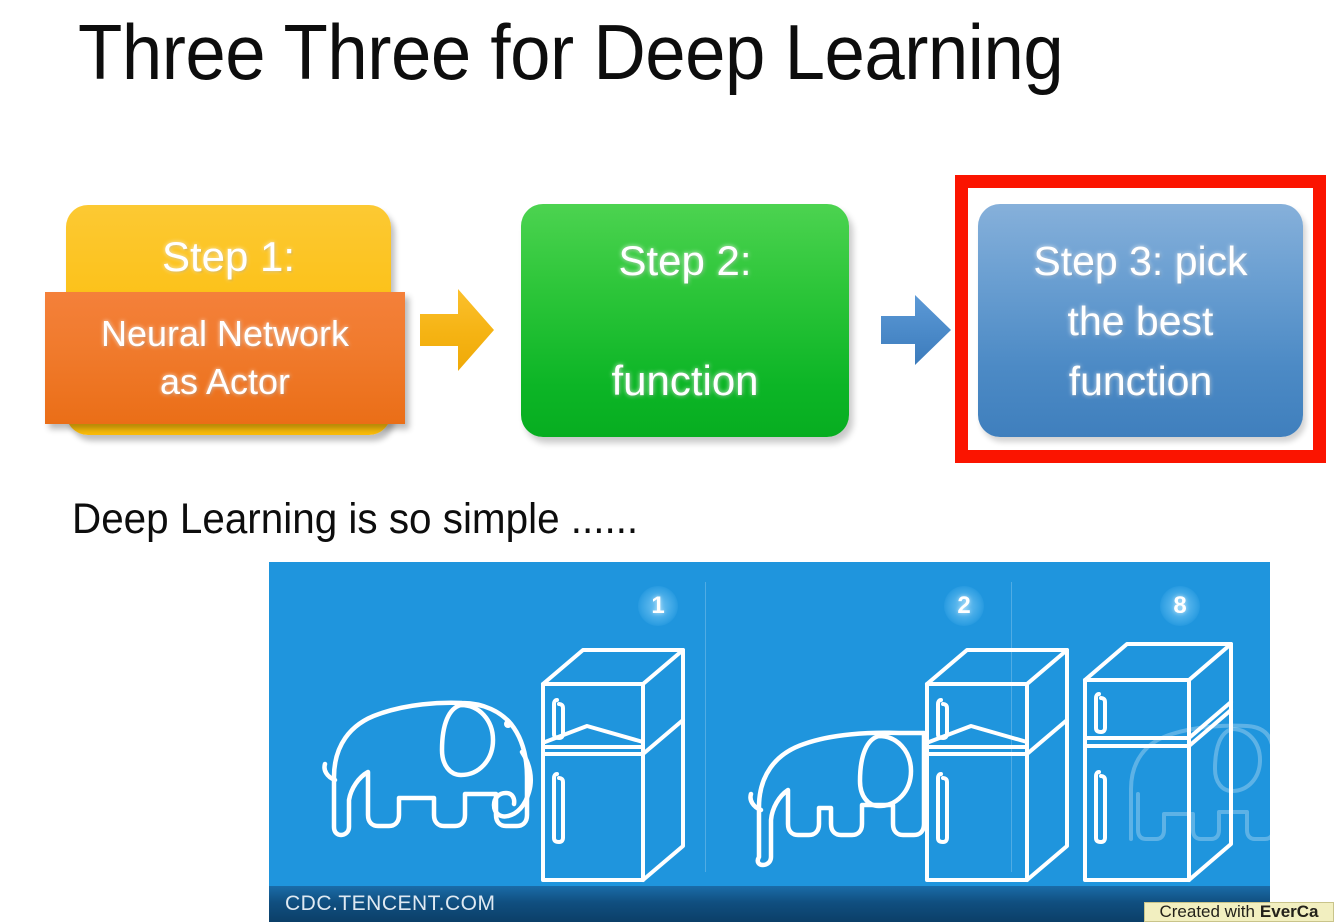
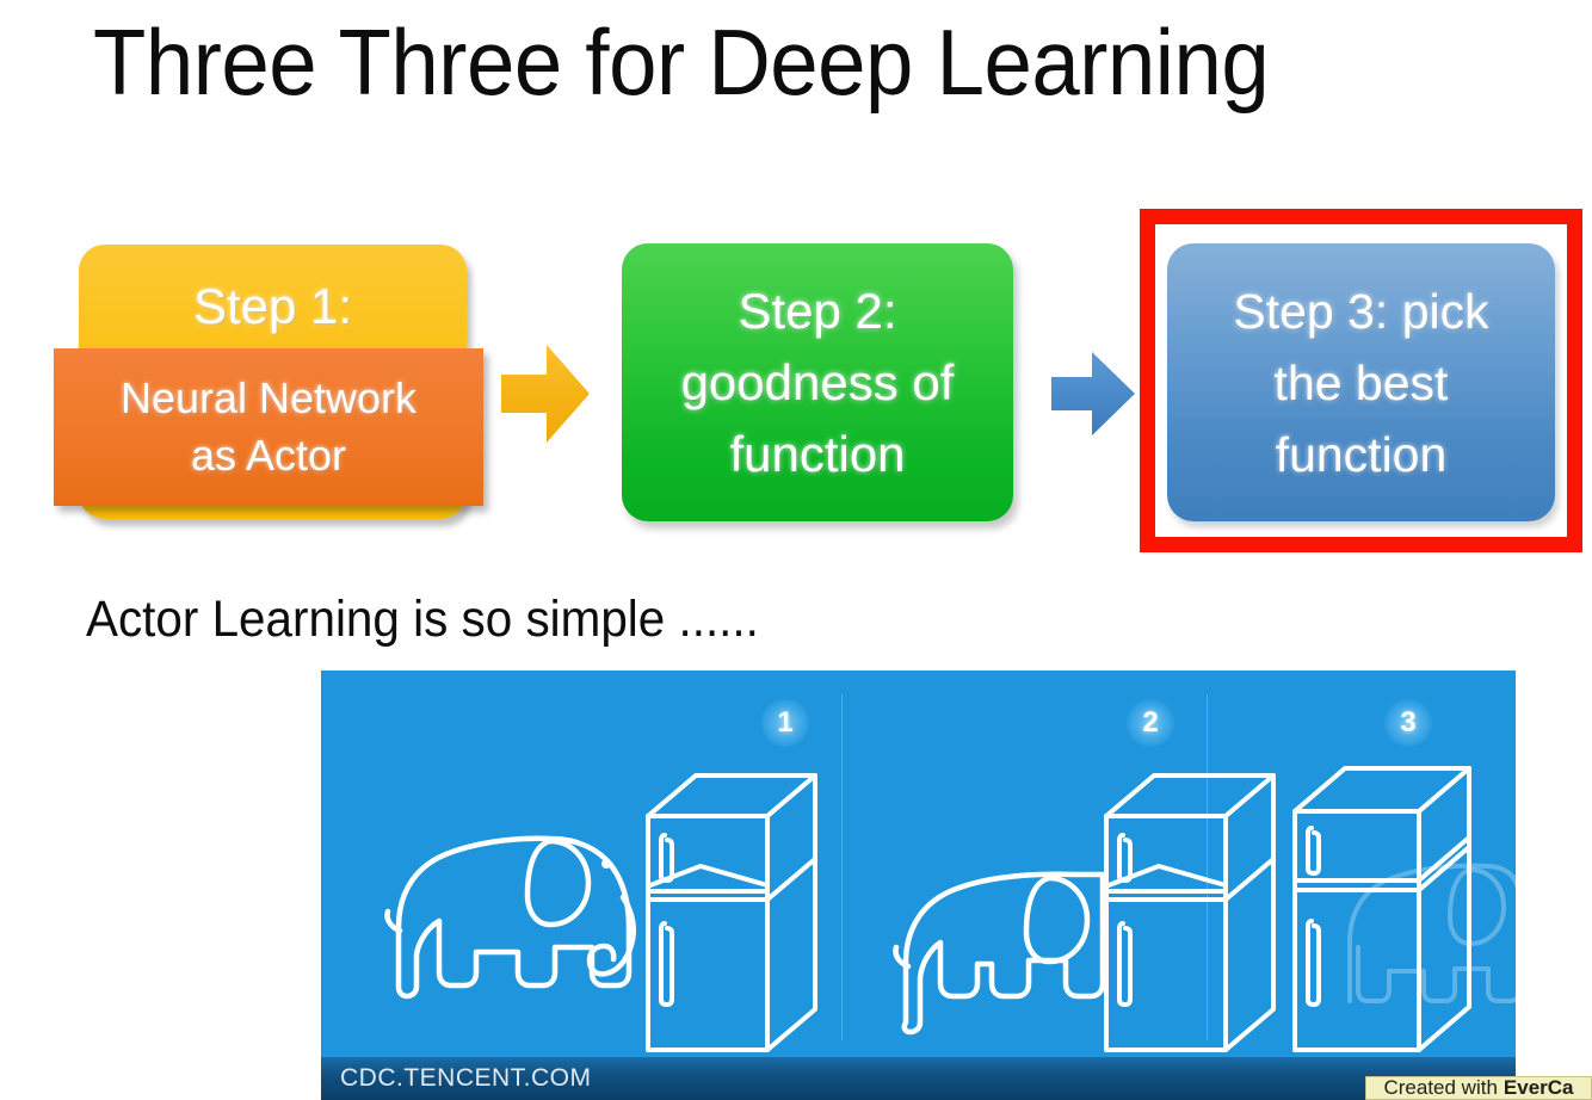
  Three Three for Deep Learning
  Step 1:
  Neural Network
  as Actor
  Step 2:
+ goodness of
  function
  Step 3: pick
  the best
  function
- Deep Learning is so simple ......
+ Actor Learning is so simple ......
  1
  2
- 8
+ 3
  CDC.TENCENT.COM
  Created with
  EverCa
